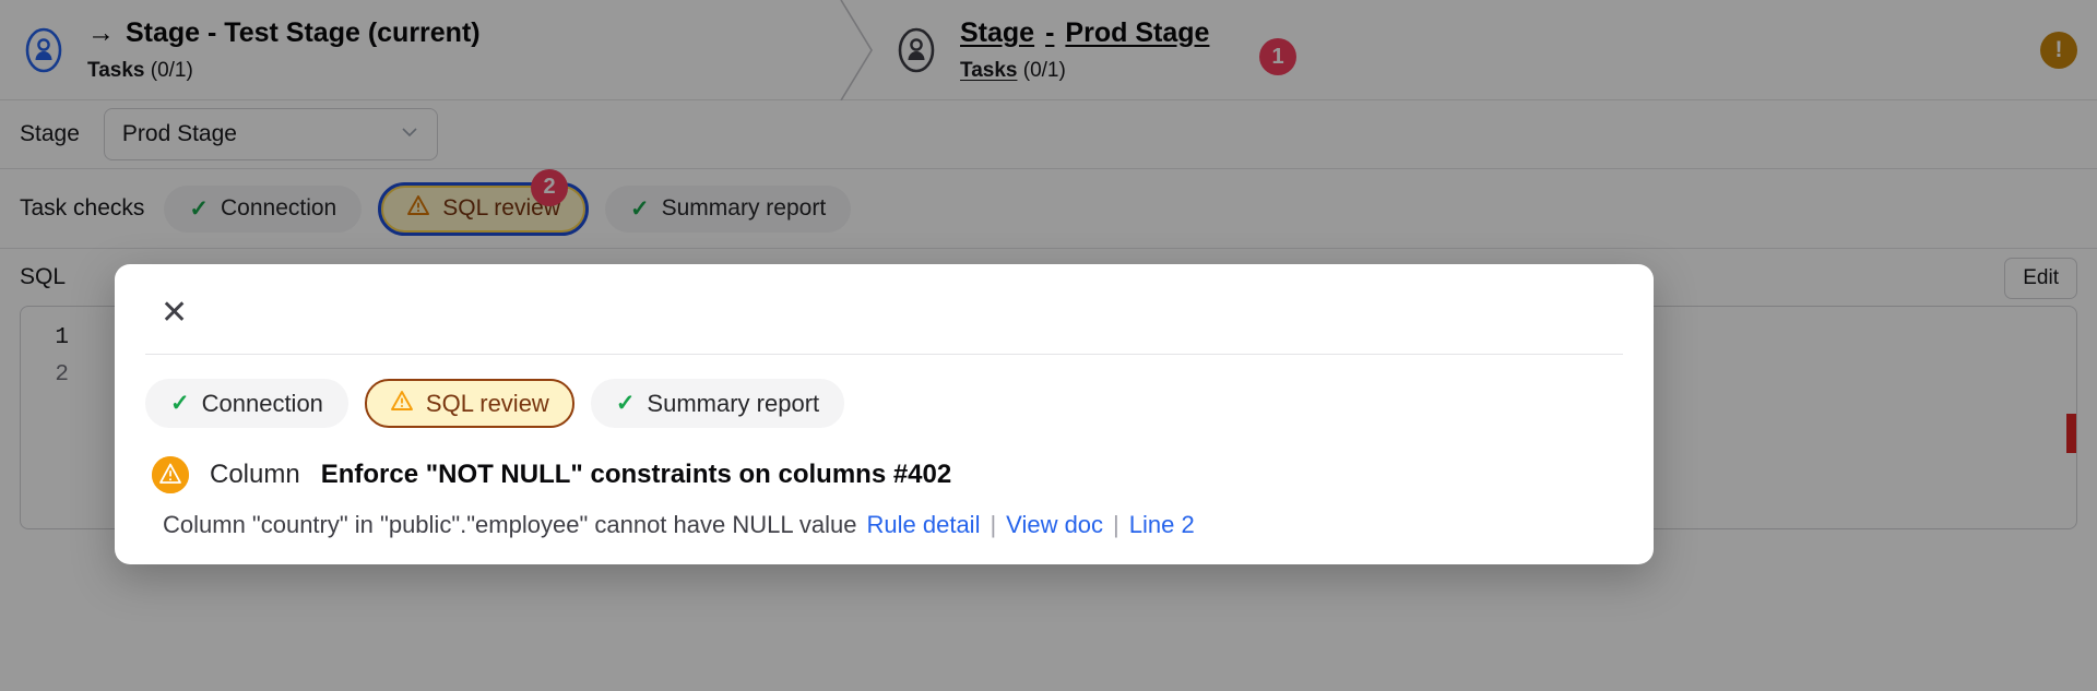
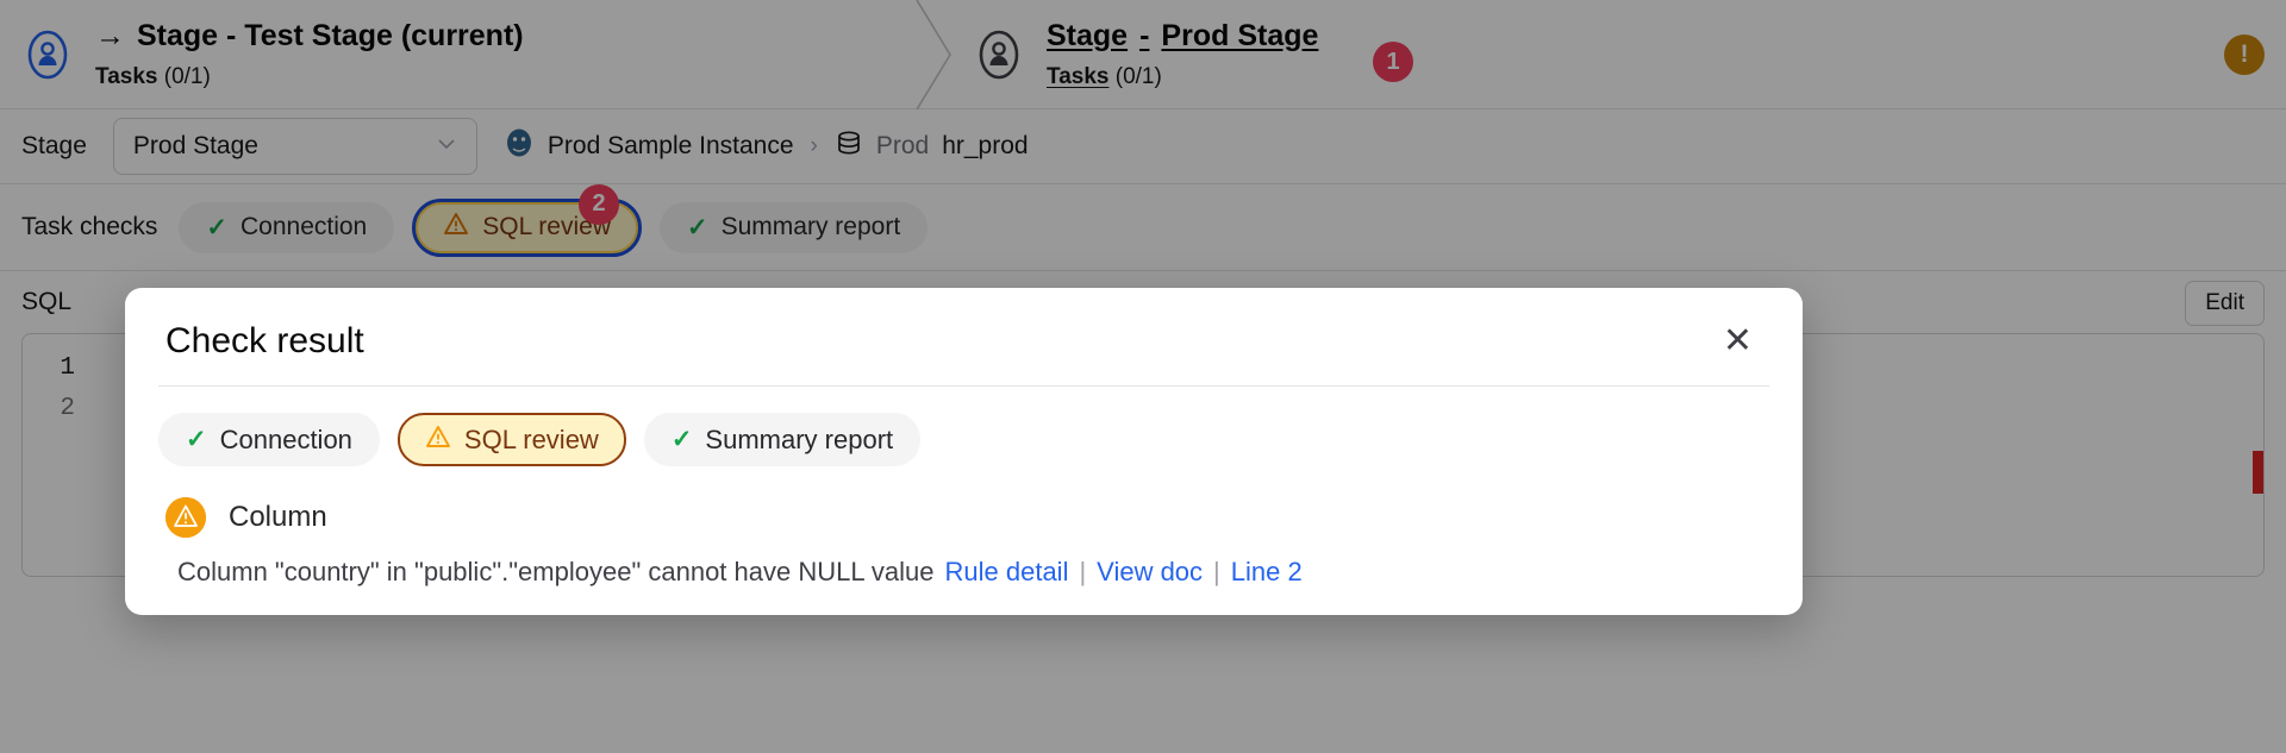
  →
  Stage - Test Stage (current)
  Tasks (0/1)
  Stage
  -
  Prod Stage
  Tasks (0/1)
  1
  !
  Stage
  Prod Stage
+ Prod Sample Instance
+ ›
+ Prod
+ hr_prod
  Task checks
  ✓
  Connection
  SQL review
  2
  ✓
  Summary report
  SQL
  Edit
  1
  2
+ Check result
  ✕
  ✓
  Connection
  SQL review
  ✓
  Summary report
  Column
- Enforce "NOT NULL" constraints on columns #402
  Column "country" in "public"."employee" cannot have NULL value
  Rule detail
  |
  View doc
  |
  Line 2
